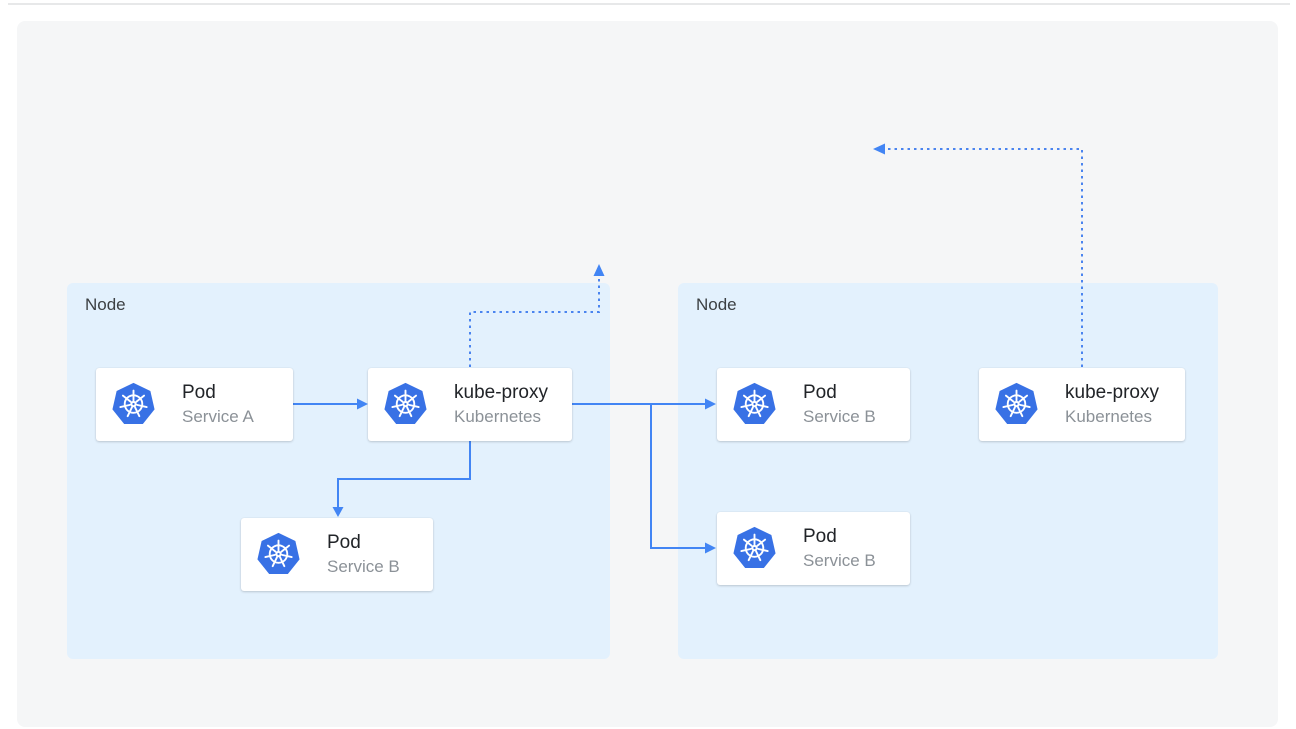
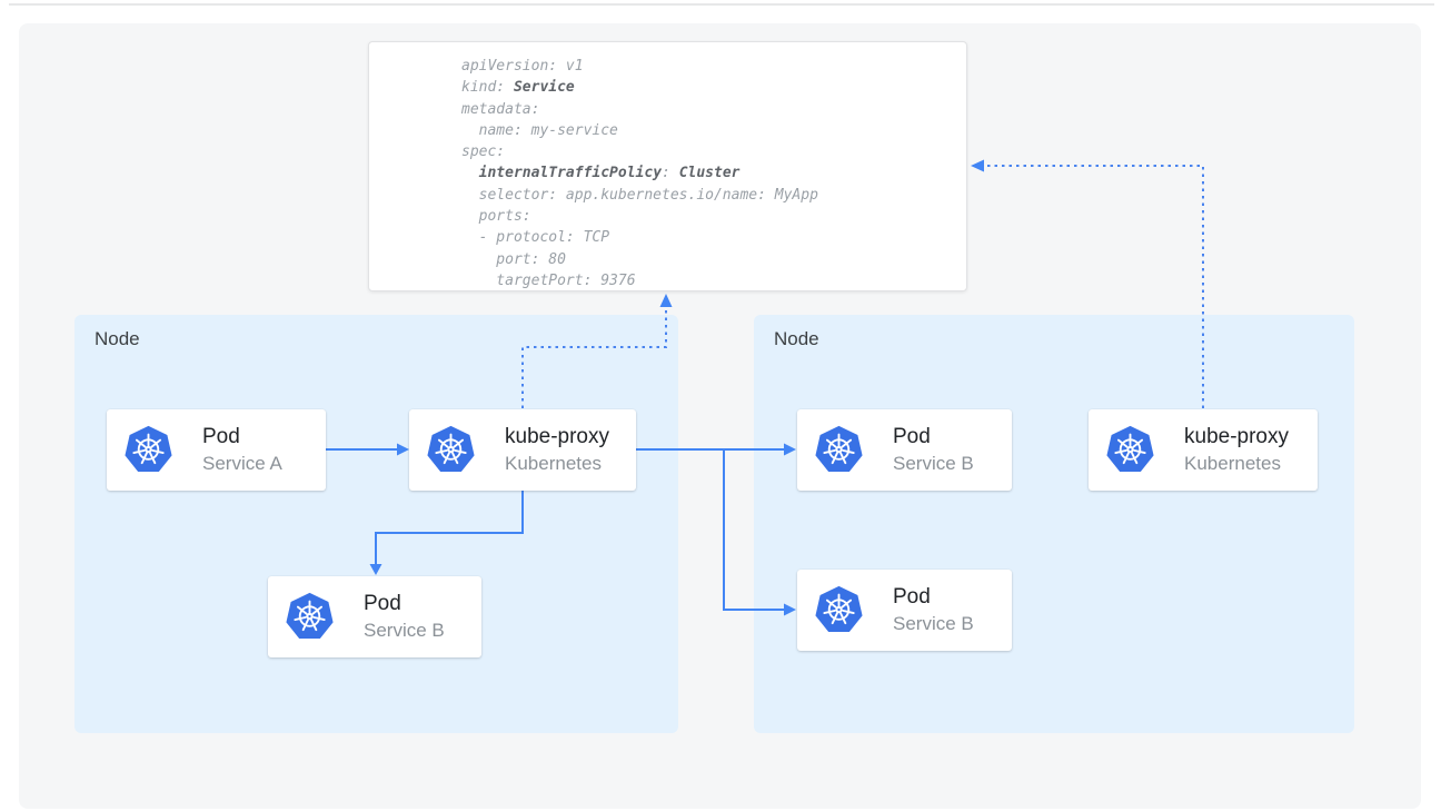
  Node
  Node
+ apiVersion: v1
+ kind: Service
+ metadata:
+ name: my-service
+ spec:
+ internalTrafficPolicy: Cluster
+ selector: app.kubernetes.io/name: MyApp
+ ports:
+ - protocol: TCP
+ port: 80
+ targetPort: 9376
  Pod
  Service A
  kube-proxy
  Kubernetes
  Pod
  Service B
  Pod
  Service B
  kube-proxy
  Kubernetes
  Pod
  Service B
